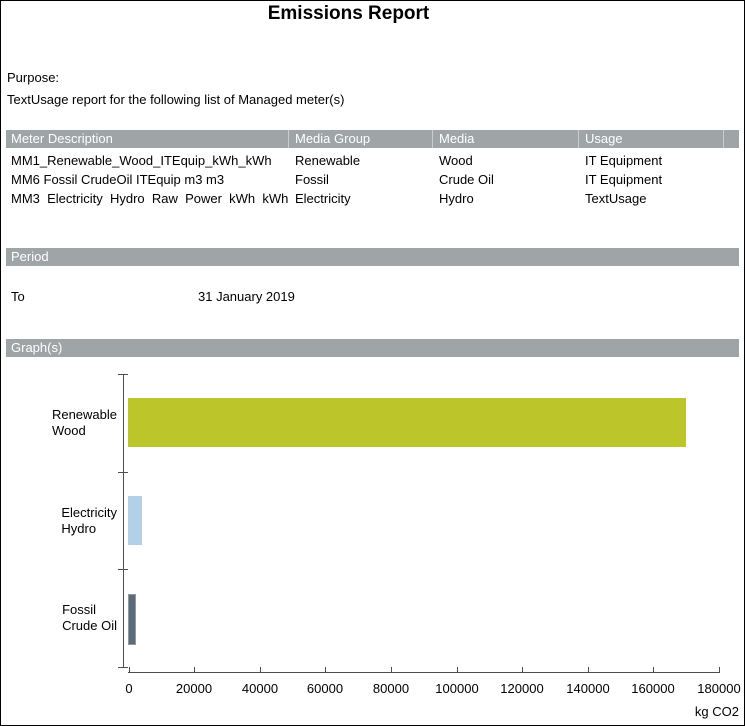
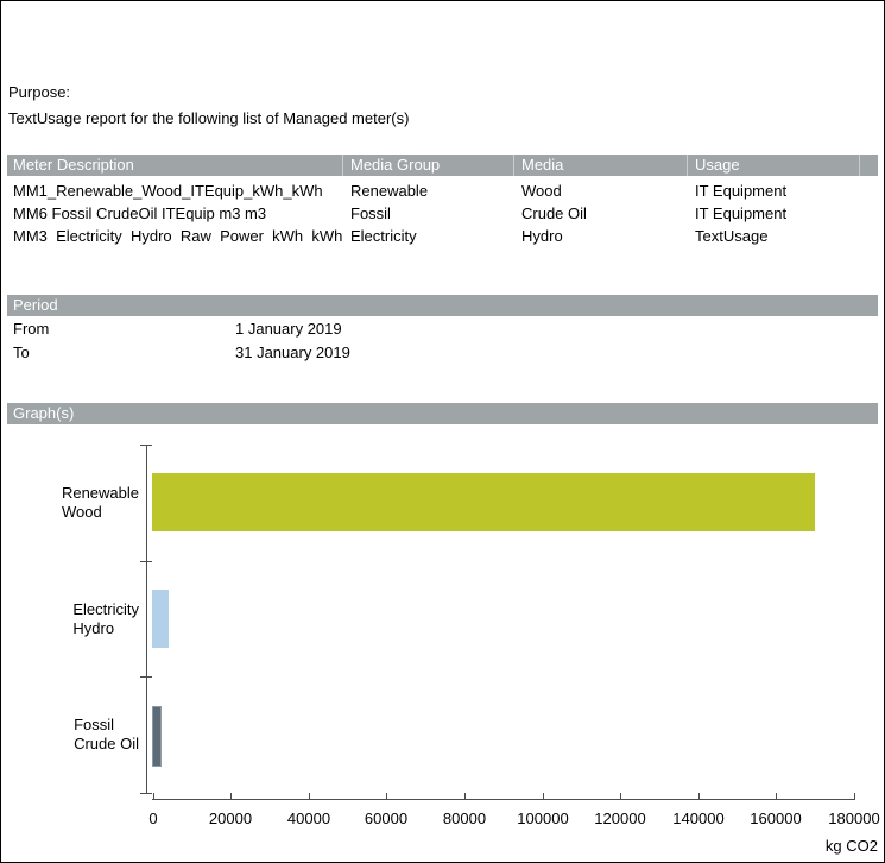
- Emissions Report
  Purpose:
  TextUsage report for the following list of Managed meter(s)
  Meter Description
  Media Group
  Media
  Usage
  MM1_Renewable_Wood_ITEquip_kWh_kWh
  Renewable
  Wood
  IT Equipment
  MM6 Fossil CrudeOil ITEquip m3 m3
  Fossil
  Crude Oil
  IT Equipment
  MM3 Electricity Hydro Raw Power kWh kWh
  Electricity
  Hydro
  TextUsage
  Period
+ From
+ 1 January 2019
  To
  31 January 2019
  Graph(s)
  kg CO2
  0
  20000
  40000
  60000
  80000
  100000
  120000
  140000
  160000
  180000
  Renewable
  Wood
  Electricity
  Hydro
  Fossil
  Crude Oil
